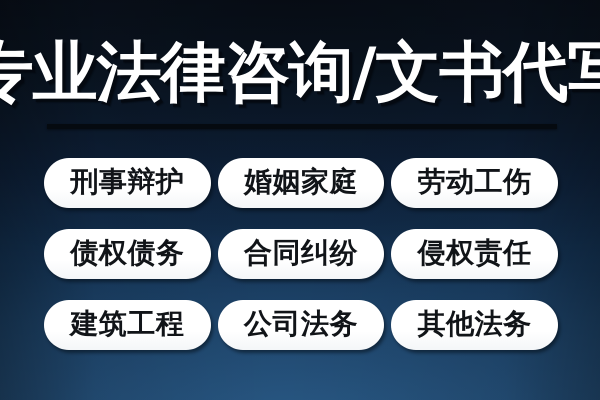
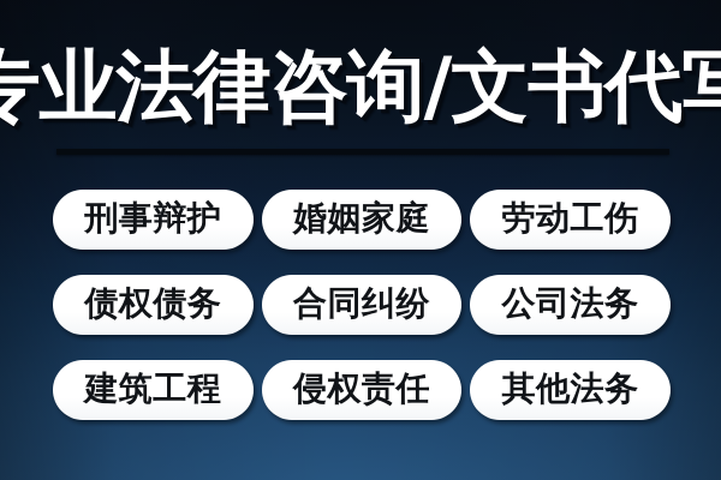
  专业法律咨询/文书代写
  刑事辩护
  婚姻家庭
  劳动工伤
  债权债务
  合同纠纷
- 侵权责任
+ 公司法务
  建筑工程
- 公司法务
+ 侵权责任
  其他法务
